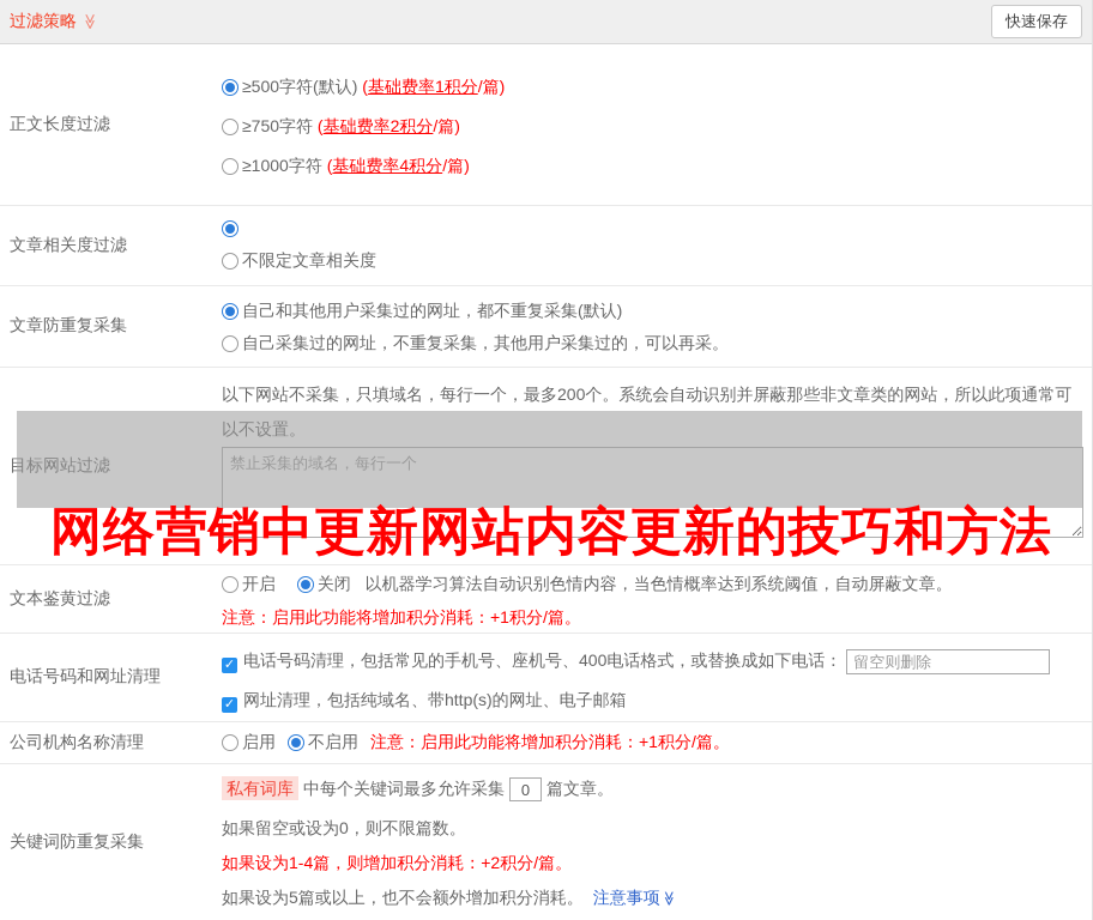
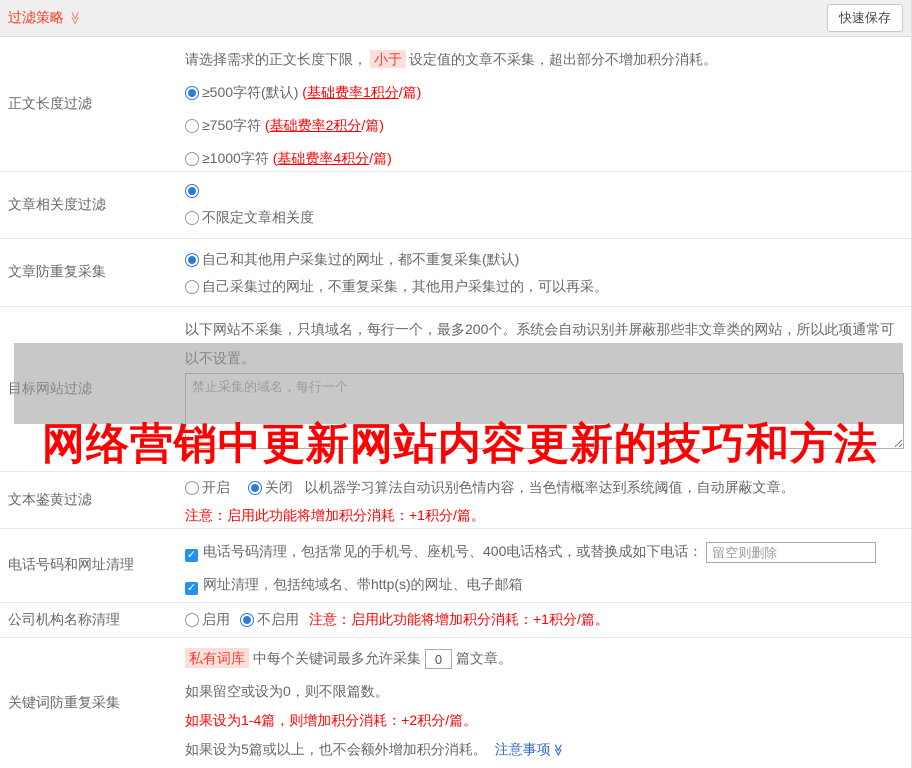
  过滤策略
  快速保存
  正文长度过滤
+ 请选择需求的正文长度下限， 小于 设定值的文章不采集，超出部分不增加积分消耗。
  ≥500字符(默认) (基础费率1积分/篇)
  ≥750字符 (基础费率2积分/篇)
  ≥1000字符 (基础费率4积分/篇)
  文章相关度过滤
  不限定文章相关度
  文章防重复采集
  自己和其他用户采集过的网址，都不重复采集(默认)
  自己采集过的网址，不重复采集，其他用户采集过的，可以再采。
  目标网站过滤
  以下网站不采集，只填域名，每行一个，最多200个。系统会自动识别并屏蔽那些非文章类的网站，所以此项通常可以不设置。
  禁止采集的域名，每行一个
  文本鉴黄过滤
  开启 关闭 以机器学习算法自动识别色情内容，当色情概率达到系统阈值，自动屏蔽文章。
  注意：启用此功能将增加积分消耗：+1积分/篇。
  电话号码和网址清理
  ✓ 电话号码清理，包括常见的手机号、座机号、400电话格式，或替换成如下电话： 留空则删除
  ✓ 网址清理，包括纯域名、带http(s)的网址、电子邮箱
  公司机构名称清理
  启用
  不启用
  注意：启用此功能将增加积分消耗：+1积分/篇。
  关键词防重复采集
  私有词库 中每个关键词最多允许采集 0 篇文章。
  如果留空或设为0，则不限篇数。
  如果设为1-4篇，则增加积分消耗：+2积分/篇。
  网络营销中更新网站内容更新的技巧和方法
